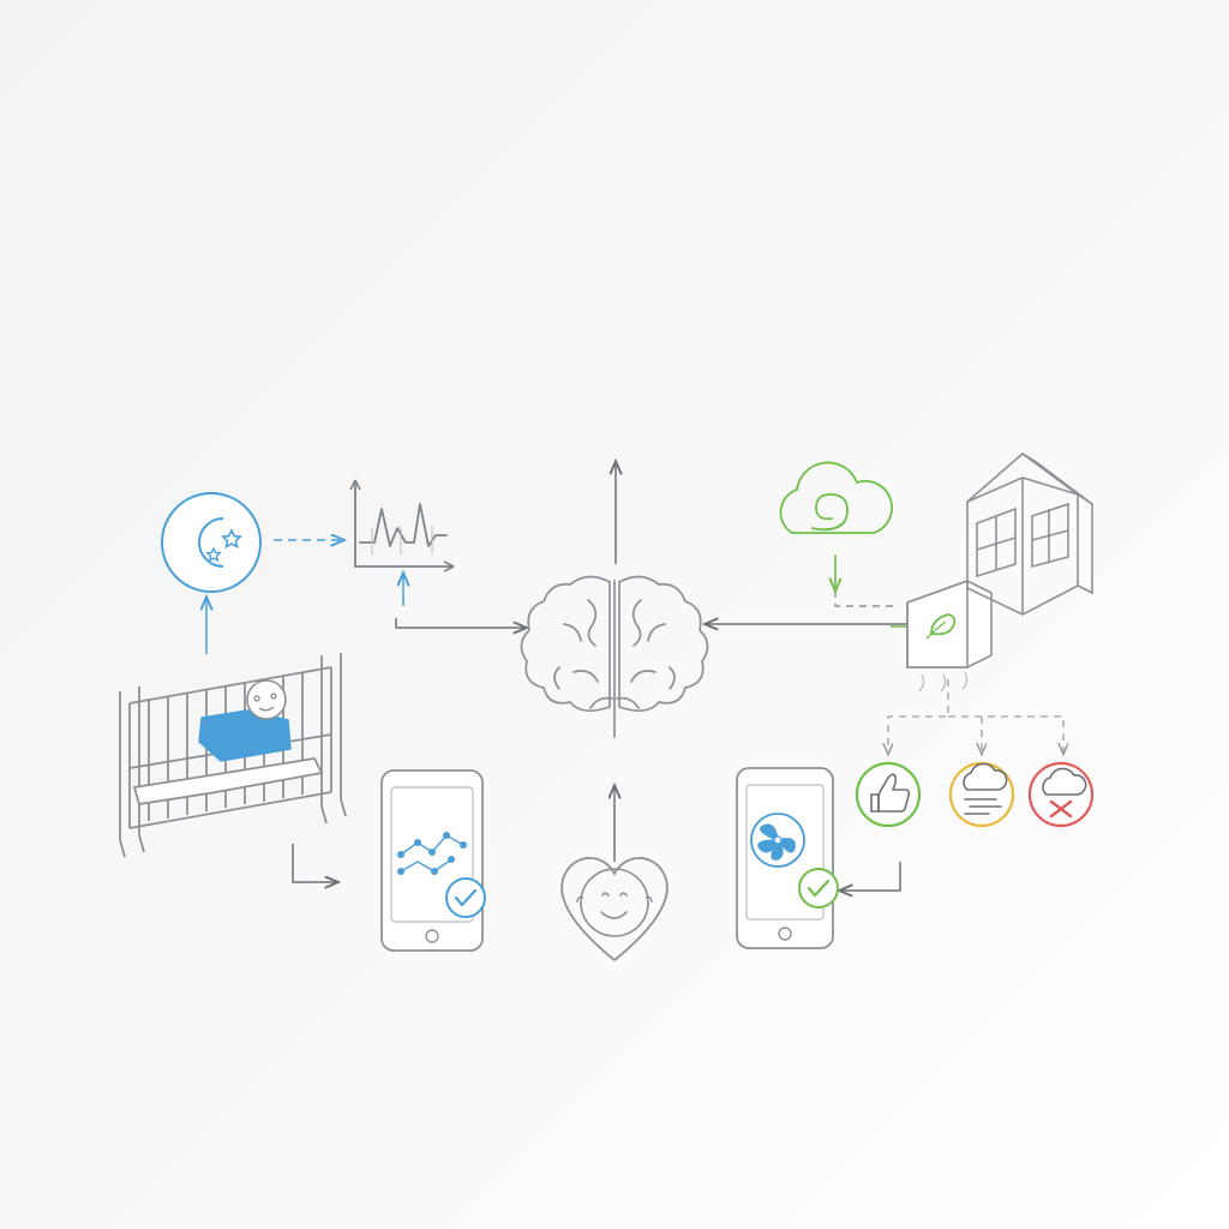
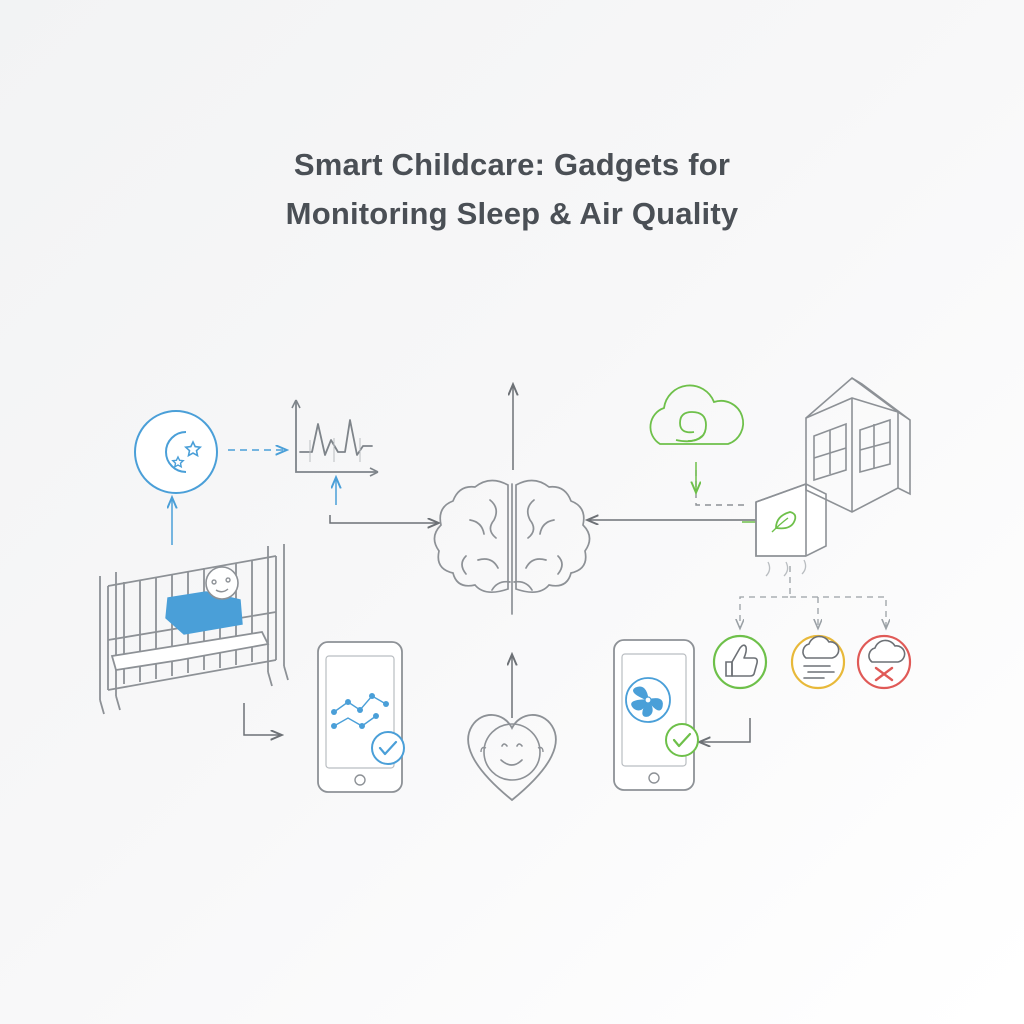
+ Smart Childcare: Gadgets for
+ Monitoring Sleep & Air Quality
